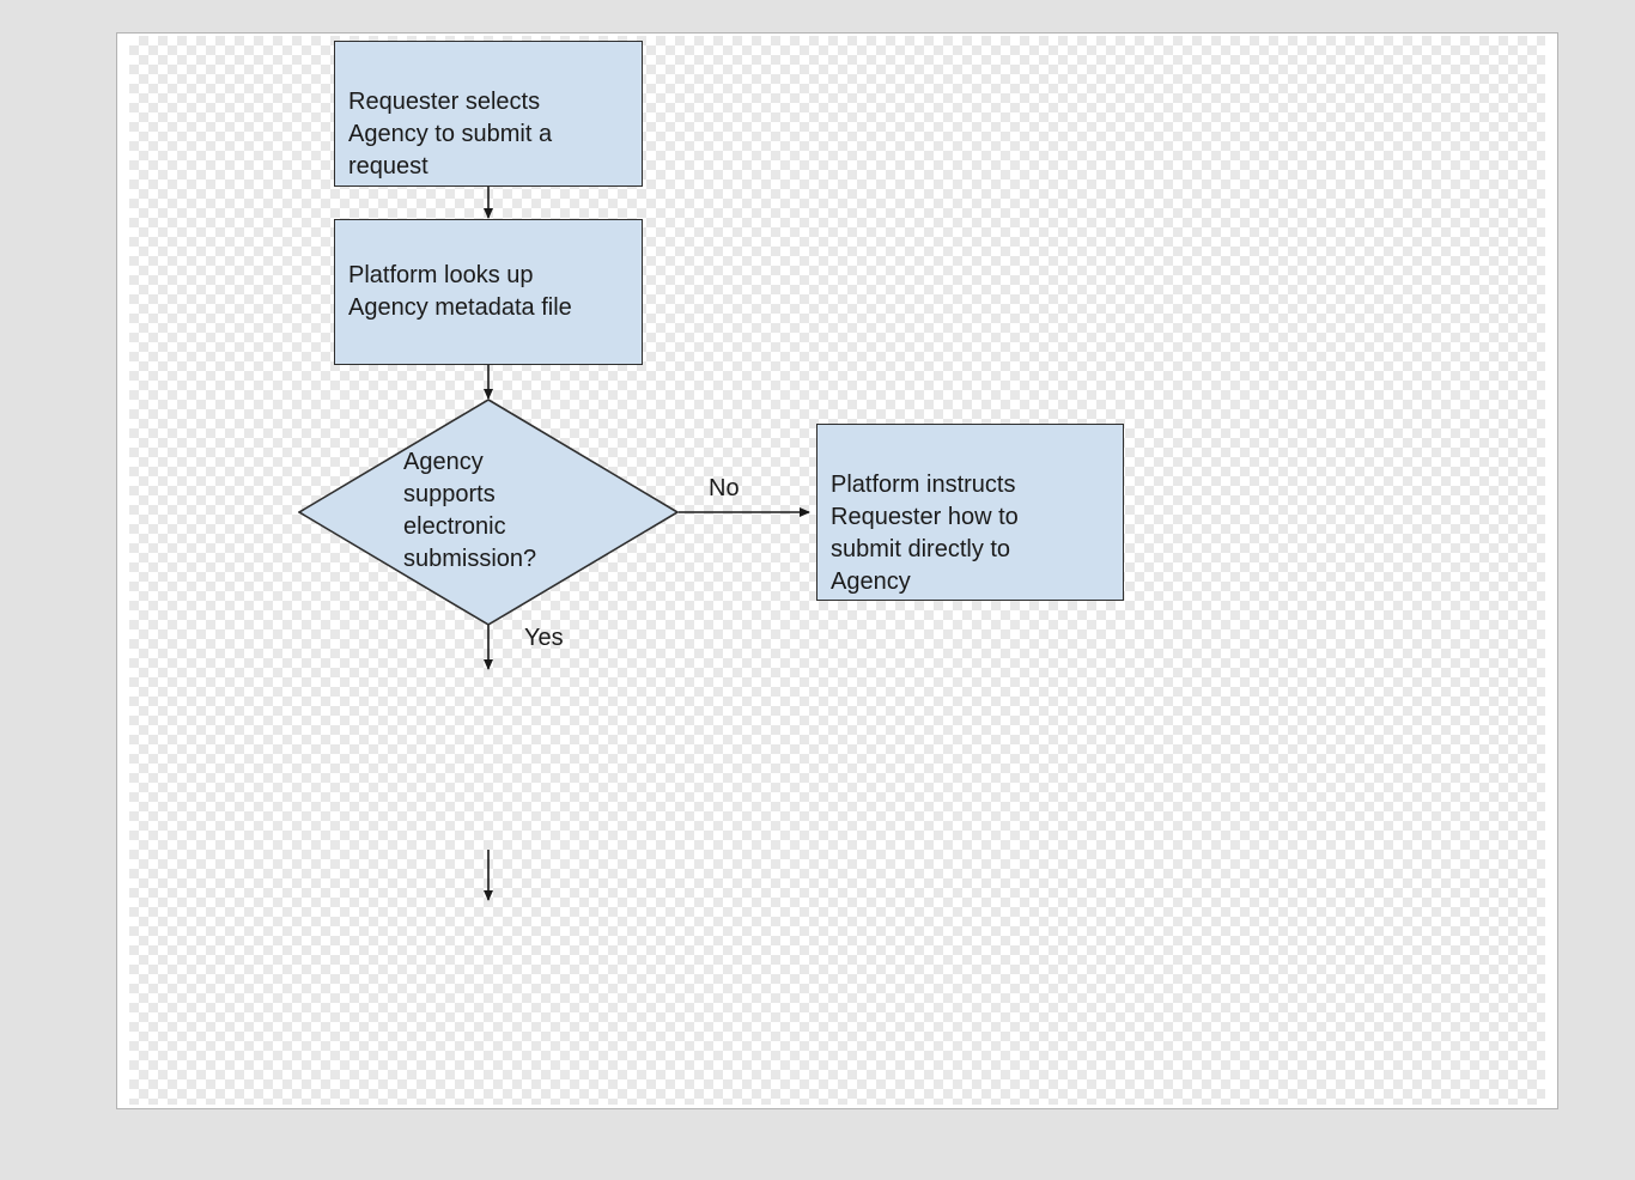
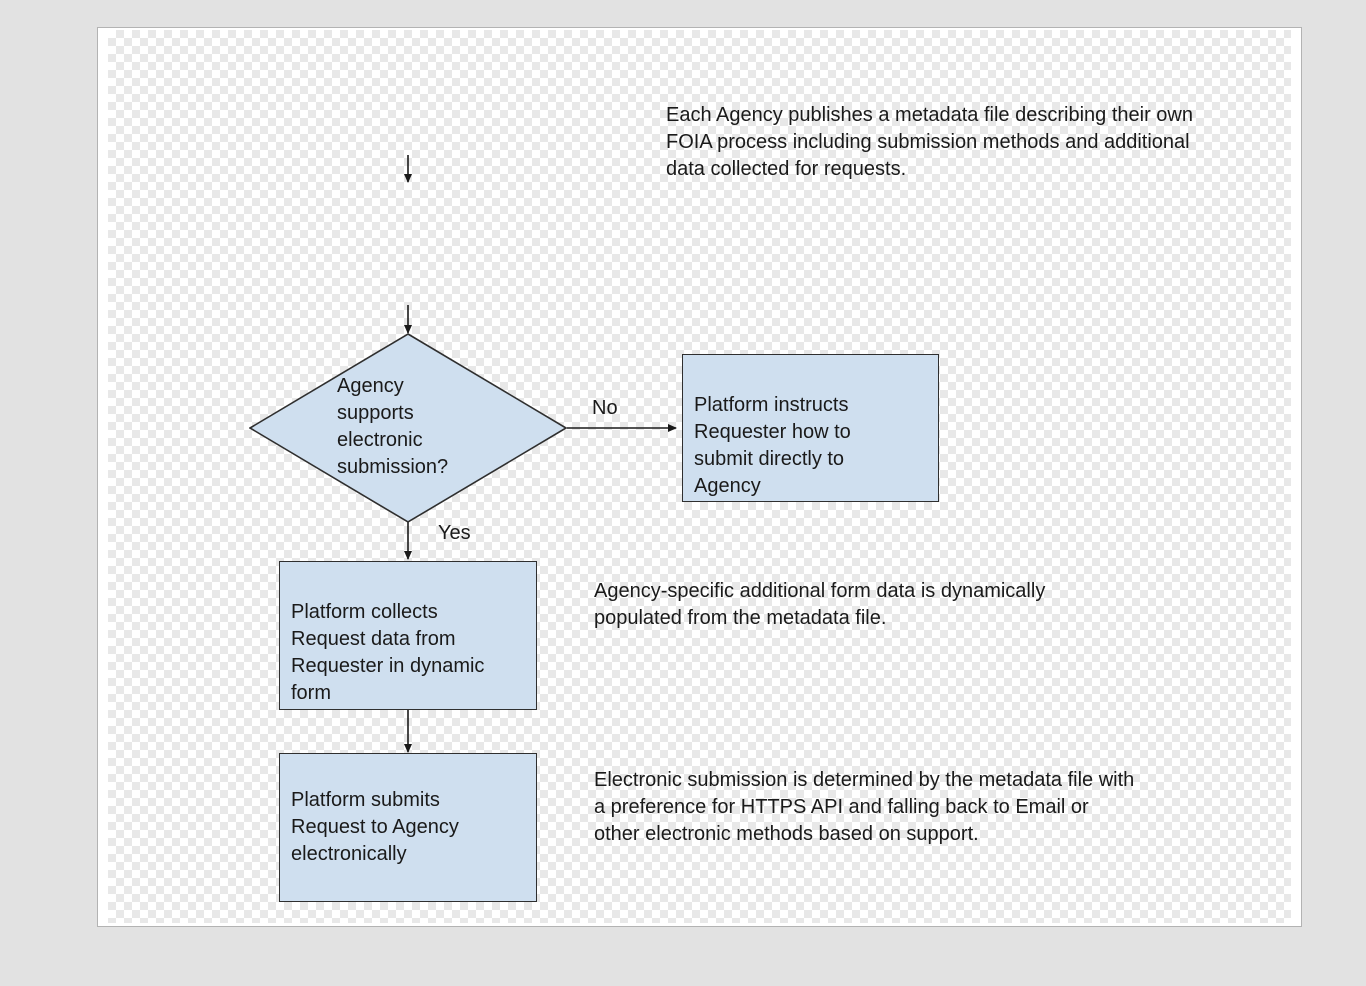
- Requester selects
- Agency to submit a
- request
- Platform looks up
- Agency metadata file
  Agency
  supports
  electronic
  submission?
  No
  Yes
  Platform instructs
  Requester how to
  submit directly to
  Agency
+ Platform collects
+ Request data from
+ Requester in dynamic
+ form
+ Platform submits
+ Request to Agency
+ electronically
+ Each Agency publishes a metadata file describing their own
+ FOIA process including submission methods and additional
+ data collected for requests.
+ Agency-specific additional form data is dynamically
+ populated from the metadata file.
+ Electronic submission is determined by the metadata file with
+ a preference for HTTPS API and falling back to Email or
+ other electronic methods based on support.
